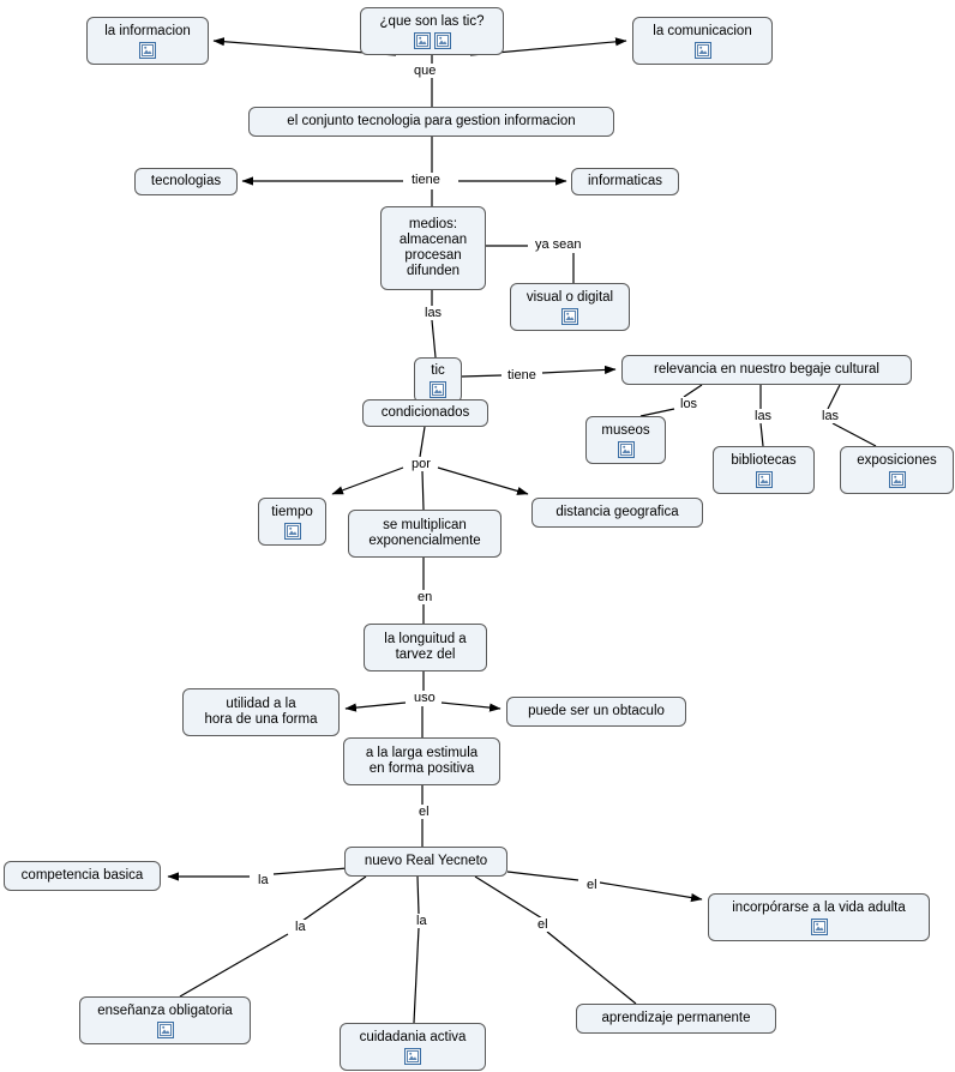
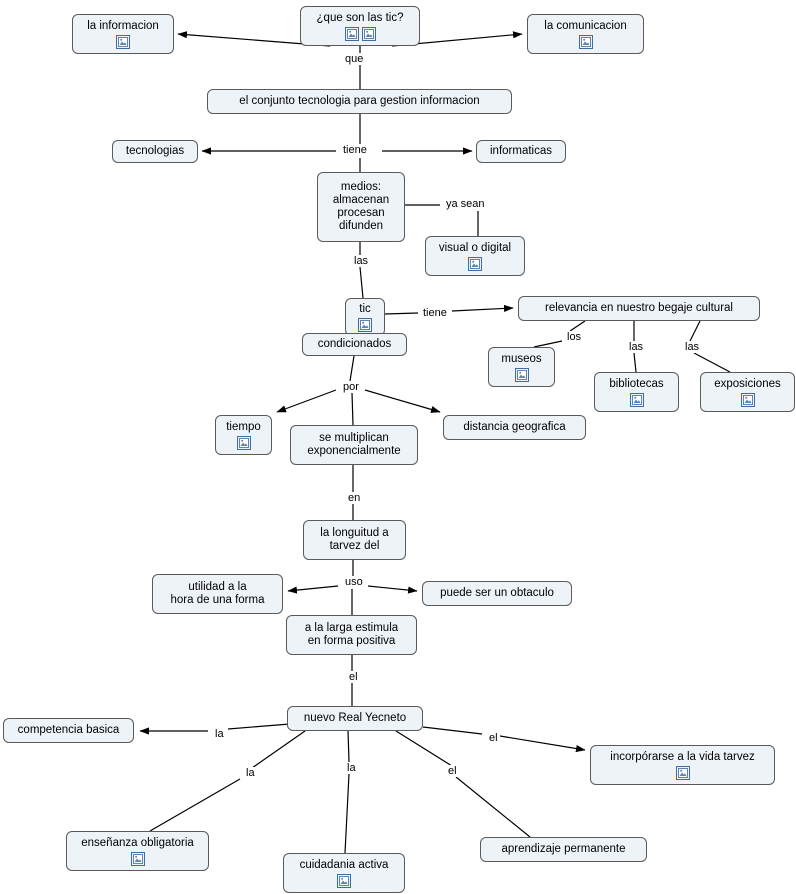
  ¿que son las tic?
  la informacion
  la comunicacion
  el conjunto tecnologia para gestion informacion
  tecnologias
  informaticas
  medios:
  almacenan
  procesan
  difunden
  visual o digital
  tic
  relevancia en nuestro begaje cultural
  condicionados
  museos
  bibliotecas
  exposiciones
  tiempo
  distancia geografica
  se multiplican
  exponencialmente
  la longuitud a
  tarvez del
  utilidad a la
  hora de una forma
  puede ser un obtaculo
  a la larga estimula
  en forma positiva
  nuevo Real Yecneto
  competencia basica
- incorpórarse a la vida adulta
+ incorpórarse a la vida tarvez
  enseñanza obligatoria
  cuidadania activa
  aprendizaje permanente
  que
  tiene
  ya sean
  las
  tiene
  los
  las
  las
  por
  en
  uso
  el
  la
  el
  la
  la
  el
